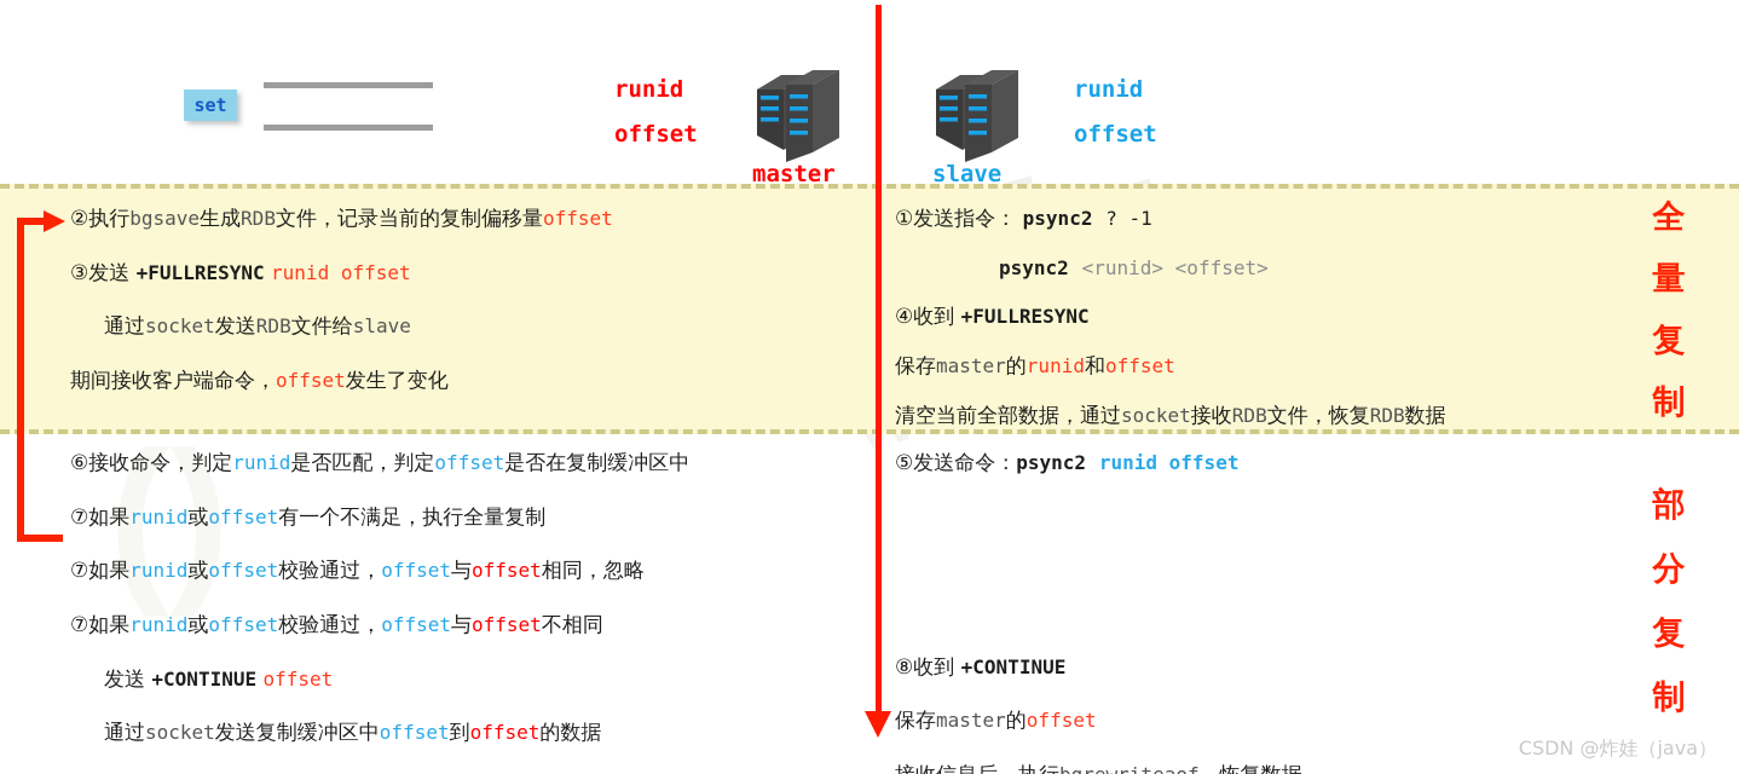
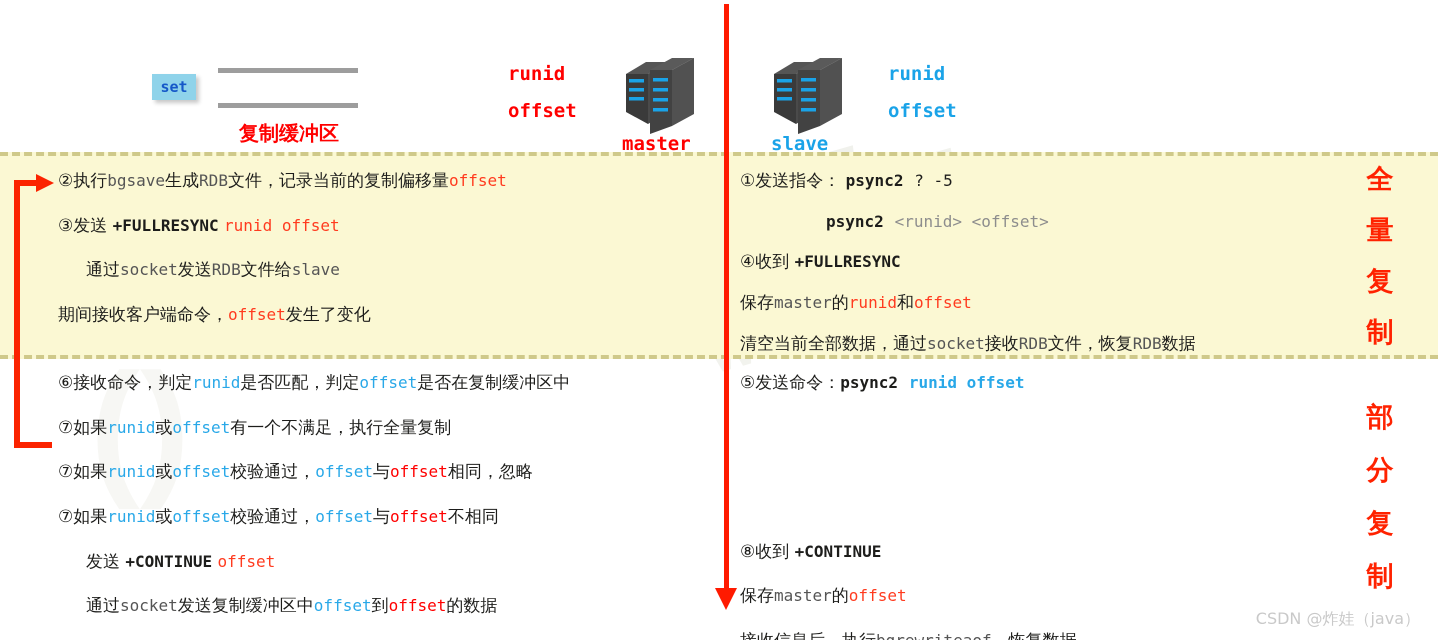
  ()
  set
+ 复制缓冲区
  master
  runid
  offset
  slave
  runid
  offset
  ②执行bgsave生成RDB文件，记录当前的复制偏移量offset
  ③发送 +FULLRESYNC runid offset
  通过socket发送RDB文件给slave
  期间接收客户端命令，offset发生了变化
  ⑥接收命令，判定runid是否匹配，判定offset是否在复制缓冲区中
  ⑦如果runid或offset有一个不满足，执行全量复制
  ⑦如果runid或offset校验通过，offset与offset相同，忽略
  ⑦如果runid或offset校验通过，offset与offset不相同
  发送 +CONTINUE offset
  通过socket发送复制缓冲区中offset到offset的数据
- ①发送指令： psync2 ? -1
+ ①发送指令： psync2 ? -5
  psync2 <runid> <offset>
  ④收到 +FULLRESYNC
  保存master的runid和offset
  清空当前全部数据，通过socket接收RDB文件，恢复RDB数据
  ⑤发送命令：psync2 runid offset
  ⑧收到 +CONTINUE
  保存master的offset
  全
  量
  复
  制
  部
  分
  复
  制
  CSDN @炸娃（java）
